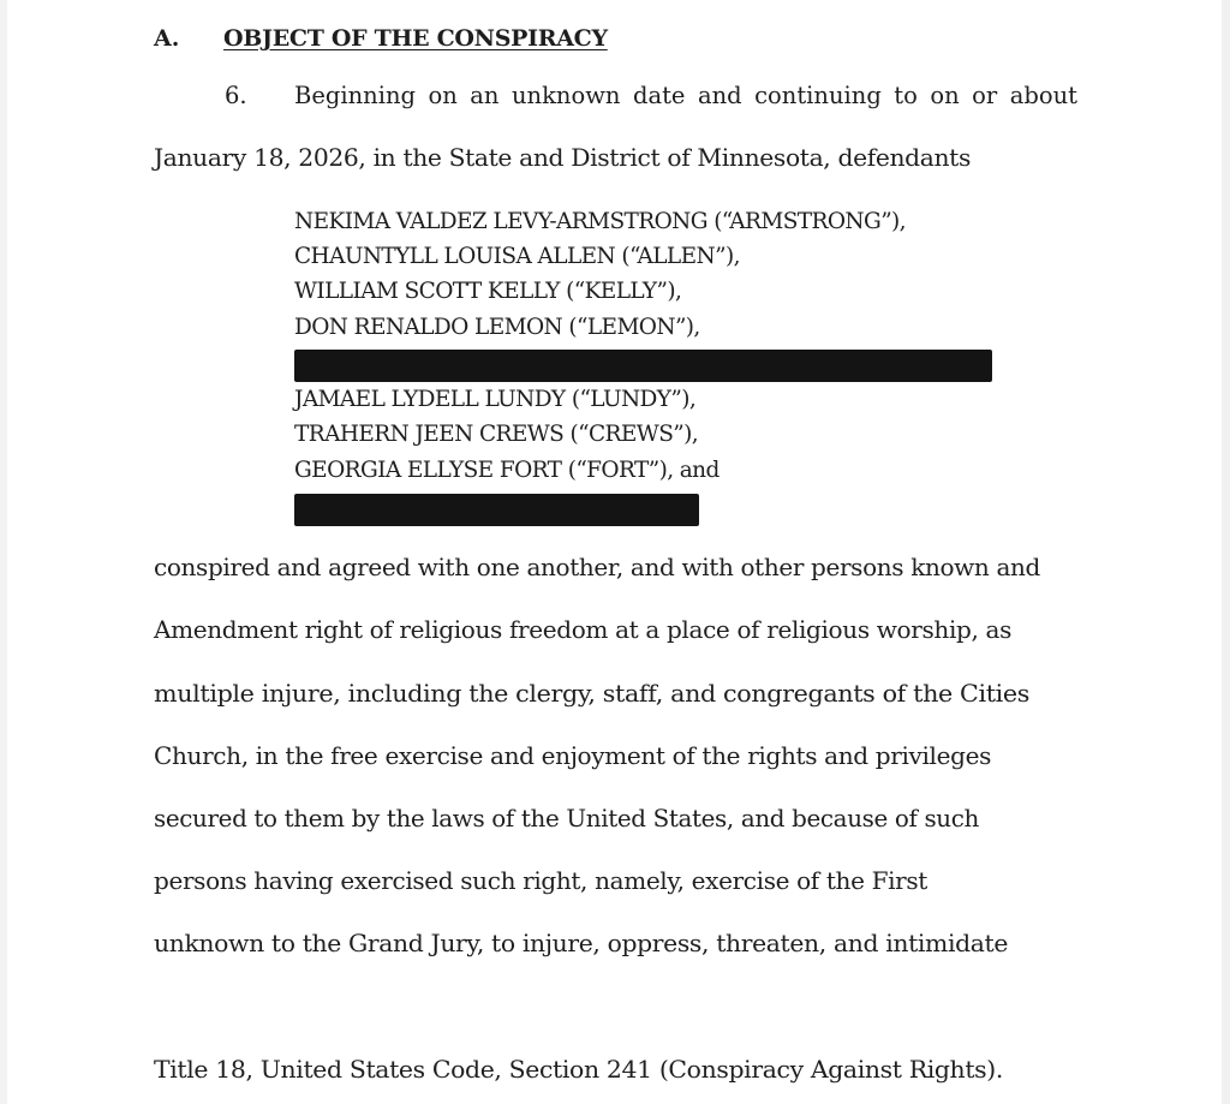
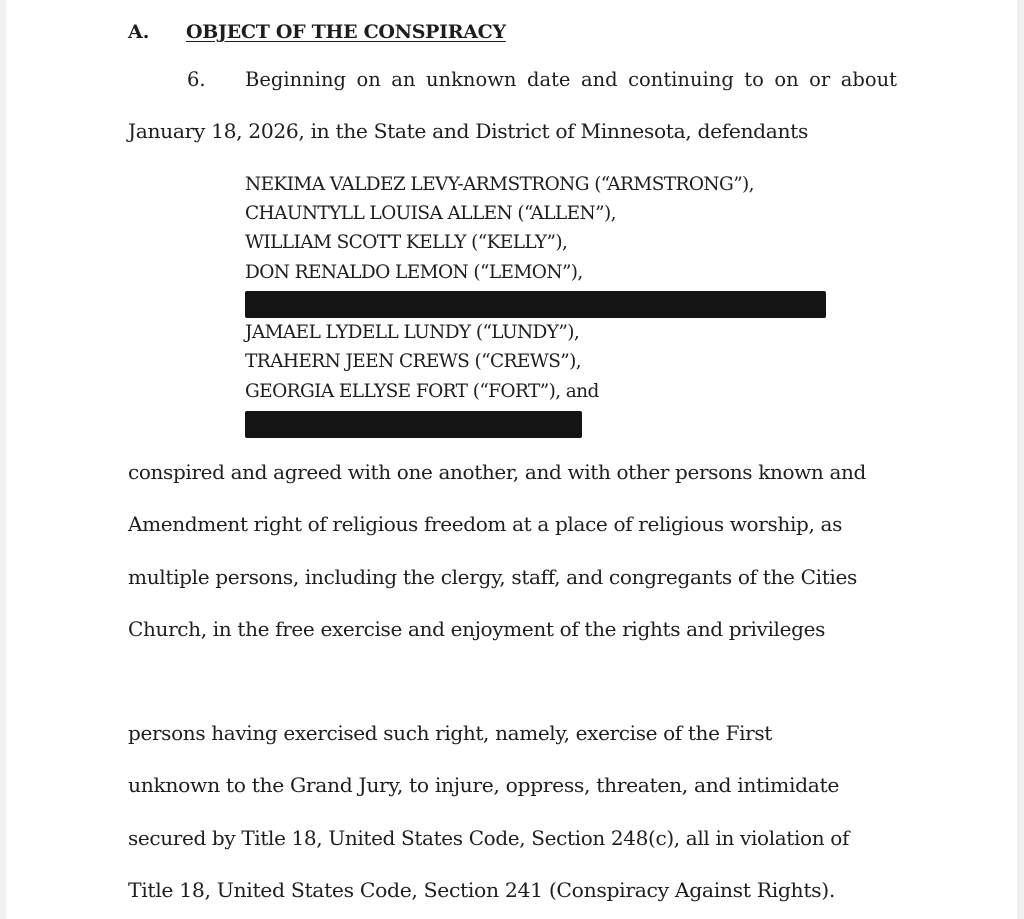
  A.
  OBJECT OF THE CONSPIRACY
  6.
  Beginning on an unknown date and continuing to on or about
  January 18, 2026, in the State and District of Minnesota, defendants
  NEKIMA VALDEZ LEVY-ARMSTRONG (“ARMSTRONG”),
  CHAUNTYLL LOUISA ALLEN (“ALLEN”),
  WILLIAM SCOTT KELLY (“KELLY”),
  DON RENALDO LEMON (“LEMON”),
  JAMAEL LYDELL LUNDY (“LUNDY”),
  TRAHERN JEEN CREWS (“CREWS”),
  GEORGIA ELLYSE FORT (“FORT”), and
  conspired and agreed with one another, and with other persons known and
  Amendment right of religious freedom at a place of religious worship, as
- multiple injure, including the clergy, staff, and congregants of the Cities
+ multiple persons, including the clergy, staff, and congregants of the Cities
  Church, in the free exercise and enjoyment of the rights and privileges
- secured to them by the laws of the United States, and because of such
  persons having exercised such right, namely, exercise of the First
  unknown to the Grand Jury, to injure, oppress, threaten, and intimidate
+ secured by Title 18, United States Code, Section 248(c), all in violation of
  Title 18, United States Code, Section 241 (Conspiracy Against Rights).
